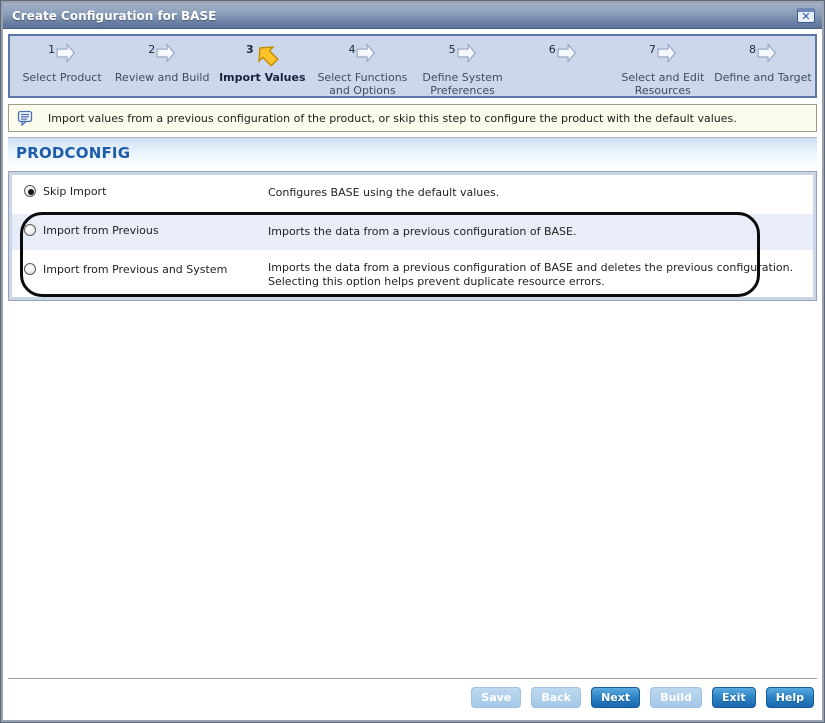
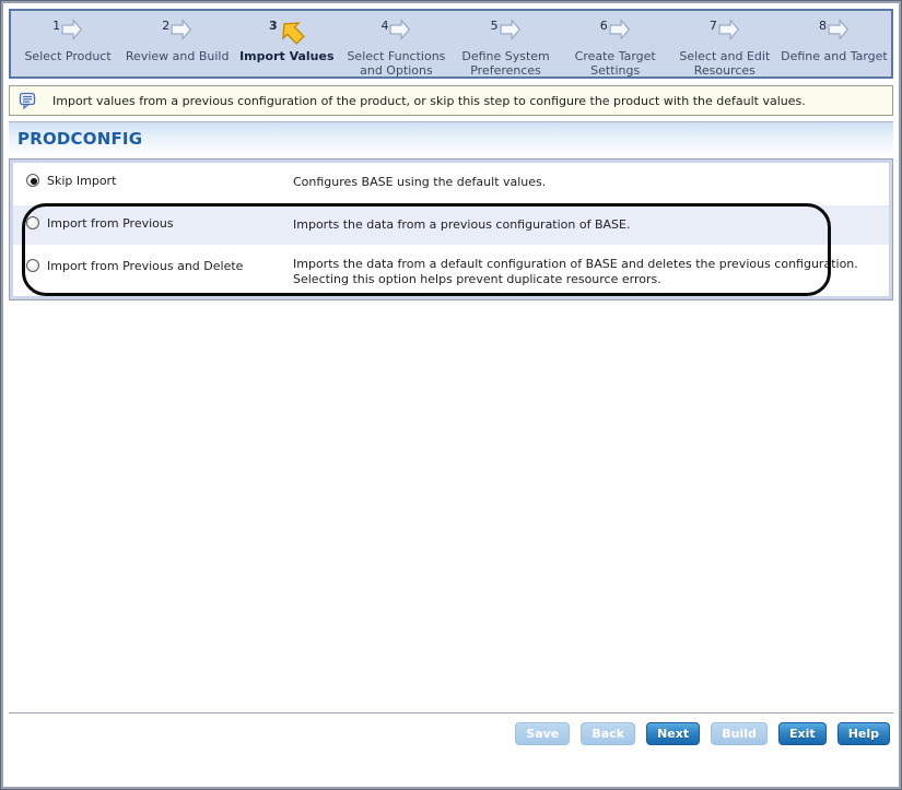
- Create Configuration for BASE
- ✕
  1
  Select Product
  2
  Review and Build
  3
  Import Values
  4
  Select Functions and Options
  5
  Define System Preferences
  6
+ Create Target Settings
  7
  Select and Edit Resources
  8
  Define and Target
  Import values from a previous configuration of the product, or skip this step to configure the product with the default values.
  PRODCONFIG
  Skip Import
  Configures BASE using the default values.
  Import from Previous
  Imports the data from a previous configuration of BASE.
- Import from Previous and System
+ Import from Previous and Delete
- Imports the data from a previous configuration of BASE and deletes the previous configuration. Selecting this option helps prevent duplicate resource errors.
+ Imports the data from a default configuration of BASE and deletes the previous configuration. Selecting this option helps prevent duplicate resource errors.
  Save Back Next Build Exit Help
